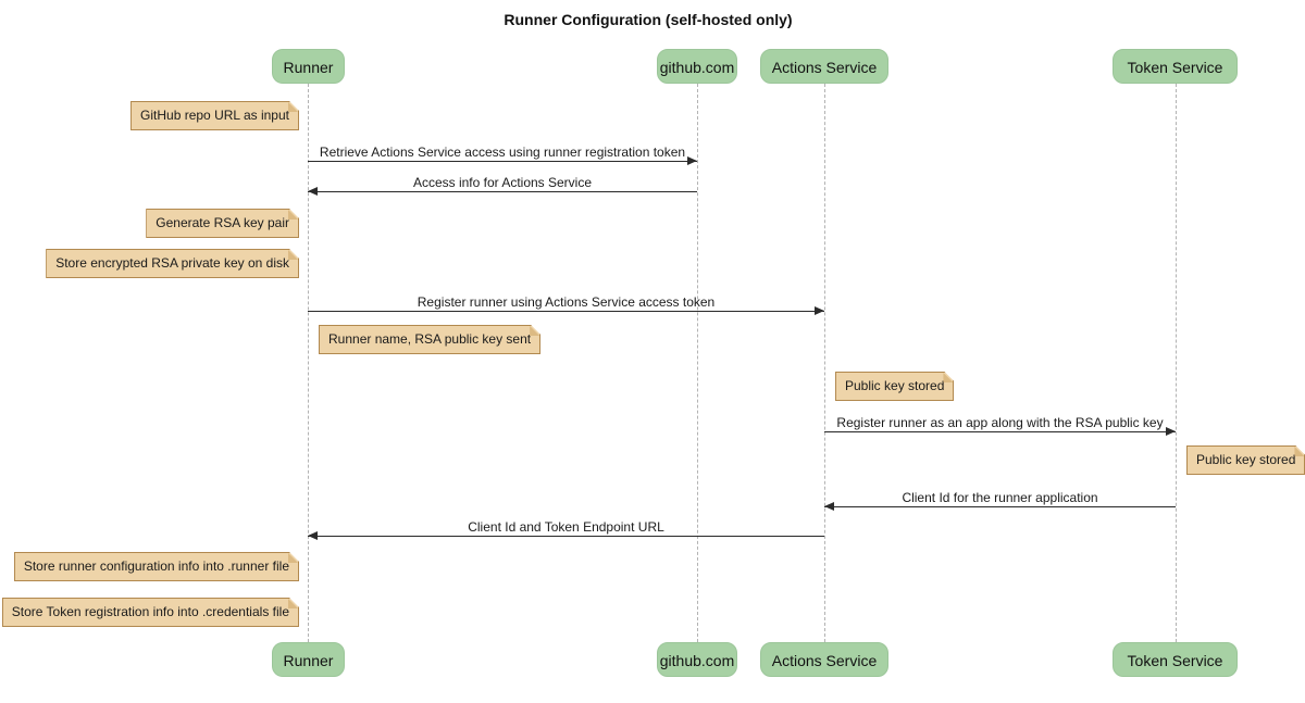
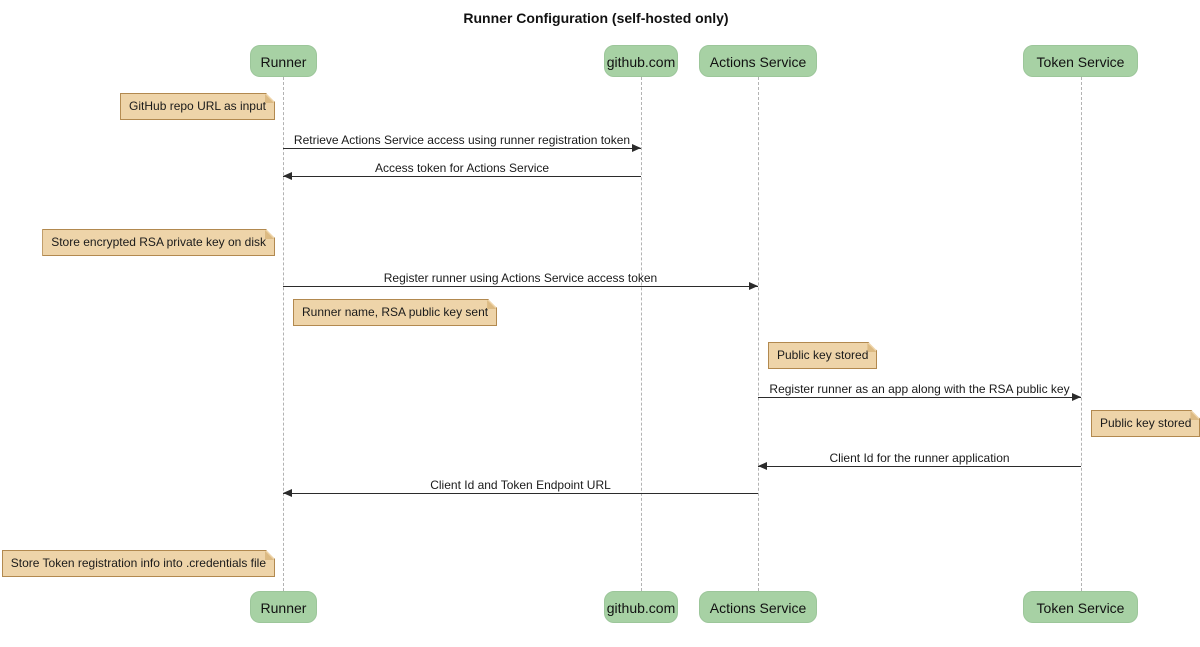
  Runner Configuration (self-hosted only)
  Runner
  github.com
  Actions Service
  Token Service
  GitHub repo URL as input
- Generate RSA key pair
  Store encrypted RSA private key on disk
  Runner name, RSA public key sent
  Public key stored
  Public key stored
- Store runner configuration info into .runner file
  Store Token registration info into .credentials file
  Retrieve Actions Service access using runner registration token
- Access info for Actions Service
+ Access token for Actions Service
  Register runner using Actions Service access token
  Register runner as an app along with the RSA public key
  Client Id for the runner application
  Client Id and Token Endpoint URL
  Runner
  github.com
  Actions Service
  Token Service
